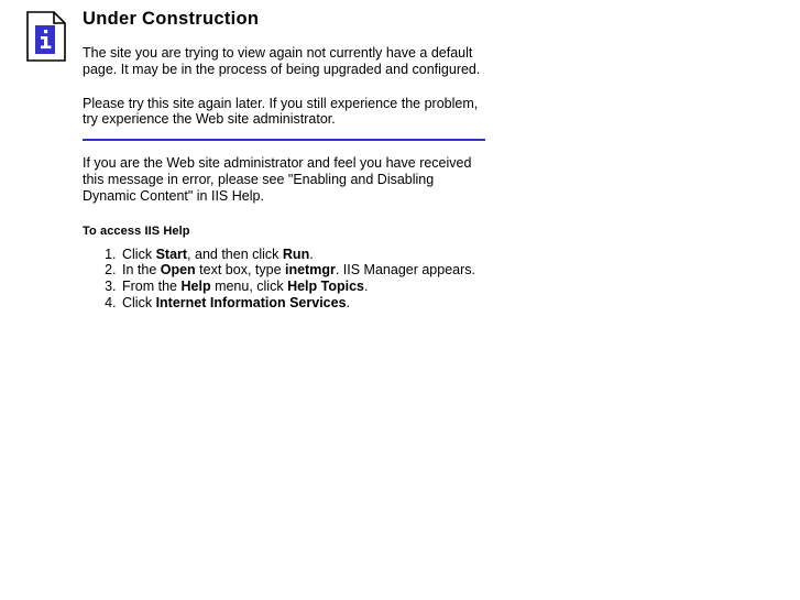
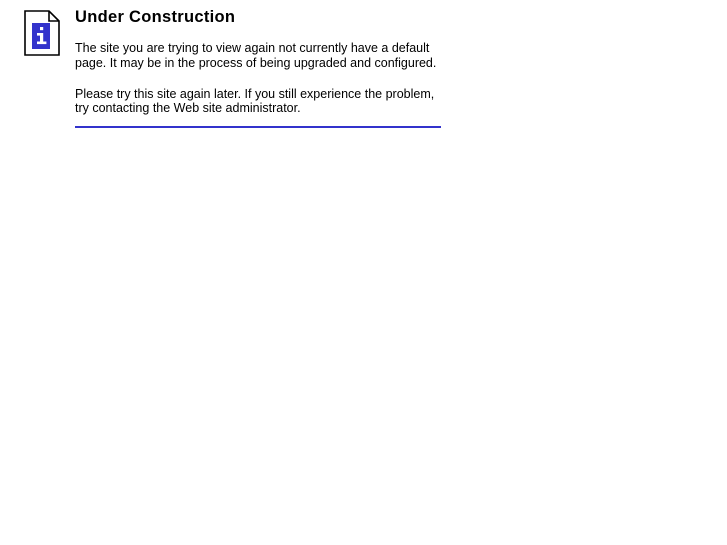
  Under Construction
  The site you are trying to view again not currently have a default page. It may be in the process of being upgraded and configured.
- Please try this site again later. If you still experience the problem, try experience the Web site administrator.
+ Please try this site again later. If you still experience the problem, try contacting the Web site administrator.
- If you are the Web site administrator and feel you have received this message in error, please see "Enabling and Disabling Dynamic Content" in IIS Help.
- To access IIS Help
- Click Start, and then click Run.
- In the Open text box, type inetmgr. IIS Manager appears.
- From the Help menu, click Help Topics.
- Click Internet Information Services.
